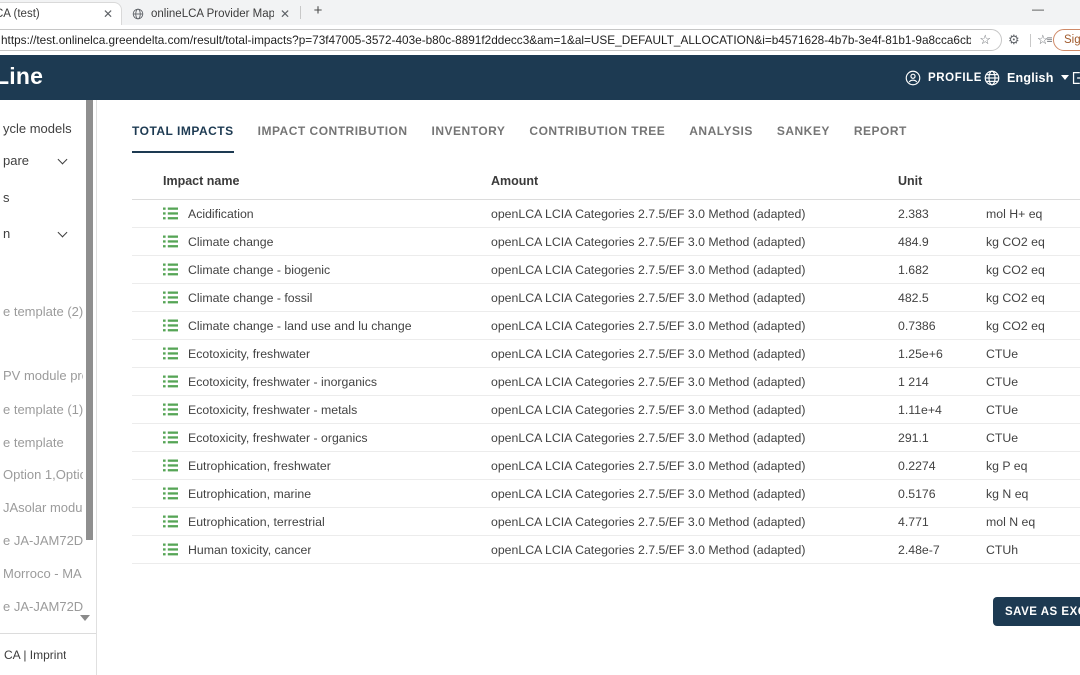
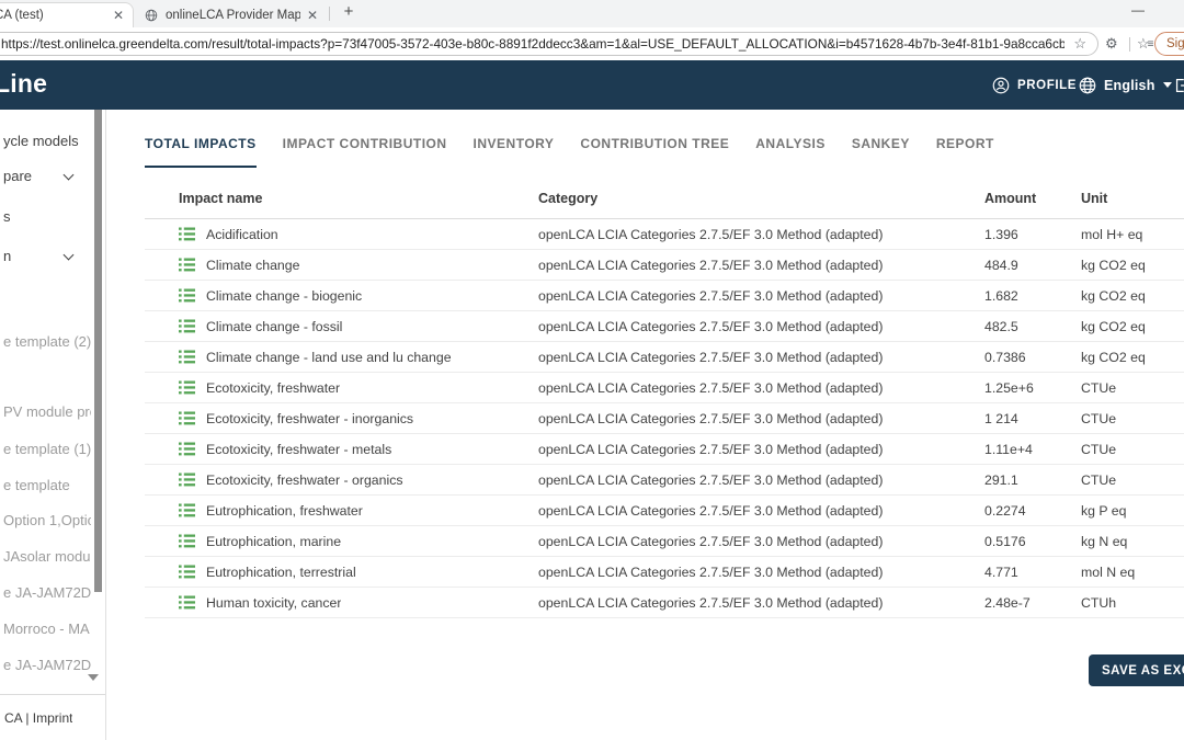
  A (test)
  ✕
  onlineLCA Provider Map
  ✕
  +
  —
  https://test.onlinelca.greendelta.com/result/total-impacts?p=73f47005-3572-403e-b80c-8891f2ddecc3&am=1&al=USE_DEFAULT_ALLOCATION&i=b4571628-4b7b-3e4f-81b1-9a8cca6cb
  ☆
  ⚙
  ☆
  ≡
  Line
  PROFILE
  English
  ycle models
  pare
  s
  n
  e template (2)
  PV module pr
  e template (1)
  e template
  Option 1,Opti
  JAsolar modu
  e JA-JAM72D
  Morroco - MA
  e JA-JAM72D
  CA | Imprint
  TOTAL IMPACTS
  IMPACT CONTRIBUTION
  INVENTORY
  CONTRIBUTION TREE
  ANALYSIS
  SANKEY
  REPORT
  Impact name
+ Category
  Amount
  Unit
  Acidification
  openLCA LCIA Categories 2.7.5/EF 3.0 Method (adapted)
- 2.383
+ 1.396
  mol H+ eq
  Climate change
  openLCA LCIA Categories 2.7.5/EF 3.0 Method (adapted)
  484.9
  kg CO2 eq
  Climate change - biogenic
  openLCA LCIA Categories 2.7.5/EF 3.0 Method (adapted)
  1.682
  kg CO2 eq
  Climate change - fossil
  openLCA LCIA Categories 2.7.5/EF 3.0 Method (adapted)
  482.5
  kg CO2 eq
  Climate change - land use and lu change
  openLCA LCIA Categories 2.7.5/EF 3.0 Method (adapted)
  0.7386
  kg CO2 eq
  Ecotoxicity, freshwater
  openLCA LCIA Categories 2.7.5/EF 3.0 Method (adapted)
  1.25e+6
  CTUe
  Ecotoxicity, freshwater - inorganics
  openLCA LCIA Categories 2.7.5/EF 3.0 Method (adapted)
  1 214
  CTUe
  Ecotoxicity, freshwater - metals
  openLCA LCIA Categories 2.7.5/EF 3.0 Method (adapted)
  1.11e+4
  CTUe
  Ecotoxicity, freshwater - organics
  openLCA LCIA Categories 2.7.5/EF 3.0 Method (adapted)
  291.1
  CTUe
  Eutrophication, freshwater
  openLCA LCIA Categories 2.7.5/EF 3.0 Method (adapted)
  0.2274
  kg P eq
  Eutrophication, marine
  openLCA LCIA Categories 2.7.5/EF 3.0 Method (adapted)
  0.5176
  kg N eq
  Eutrophication, terrestrial
  openLCA LCIA Categories 2.7.5/EF 3.0 Method (adapted)
  4.771
  mol N eq
  Human toxicity, cancer
  openLCA LCIA Categories 2.7.5/EF 3.0 Method (adapted)
  2.48e-7
  CTUh
  SAVE AS EX
